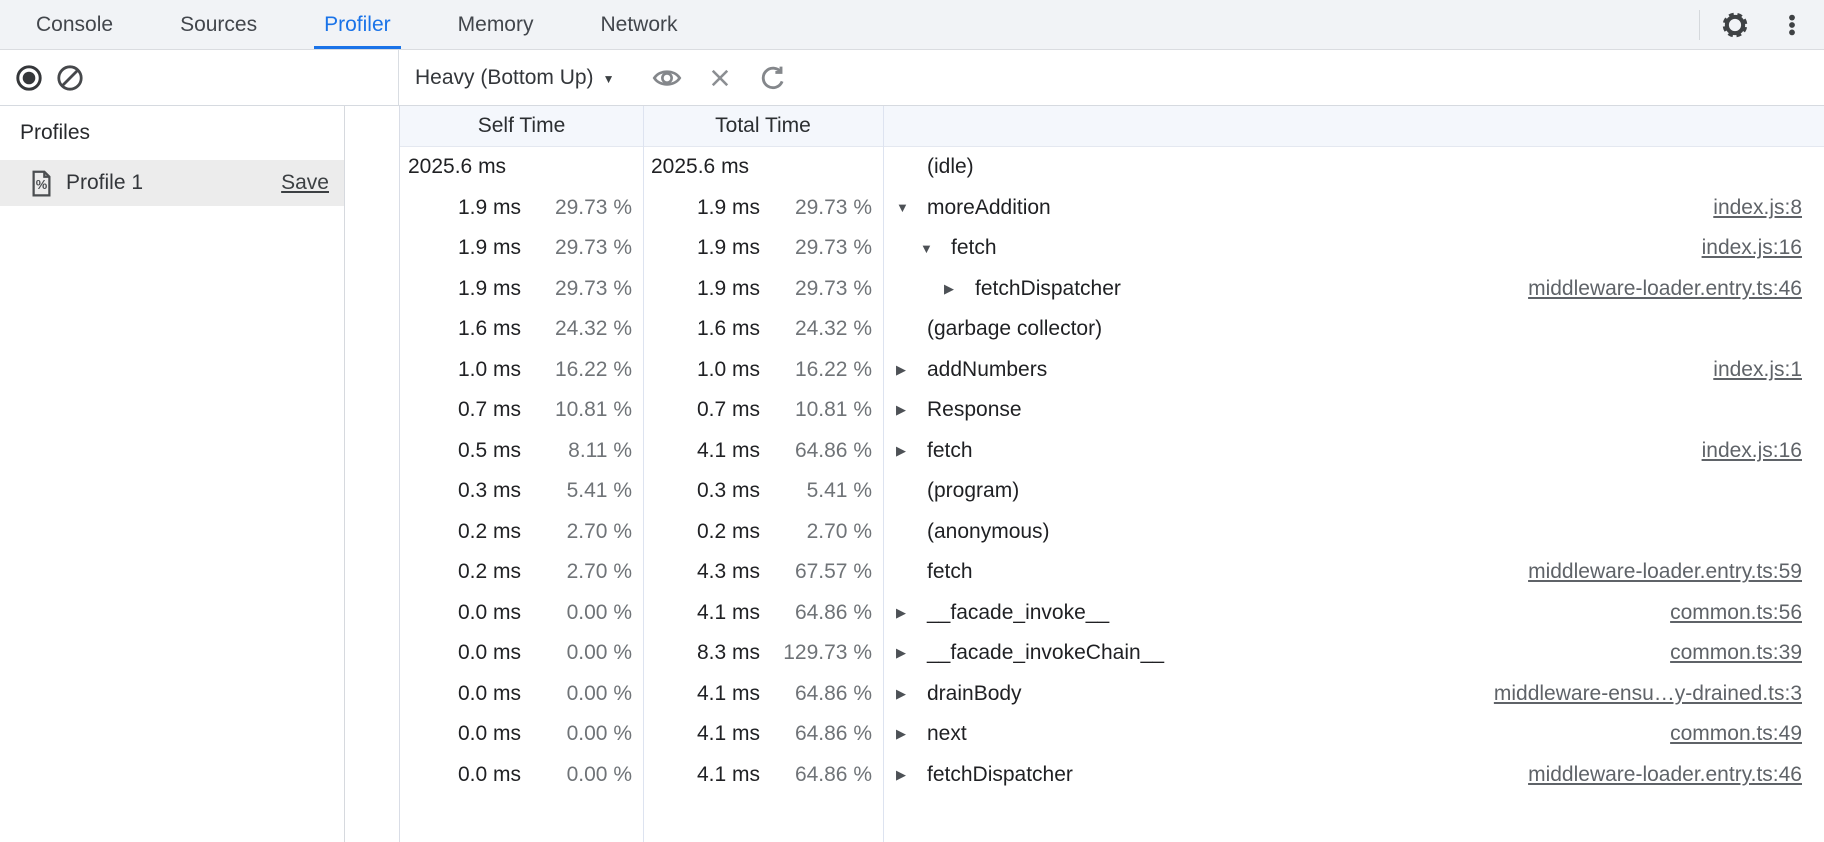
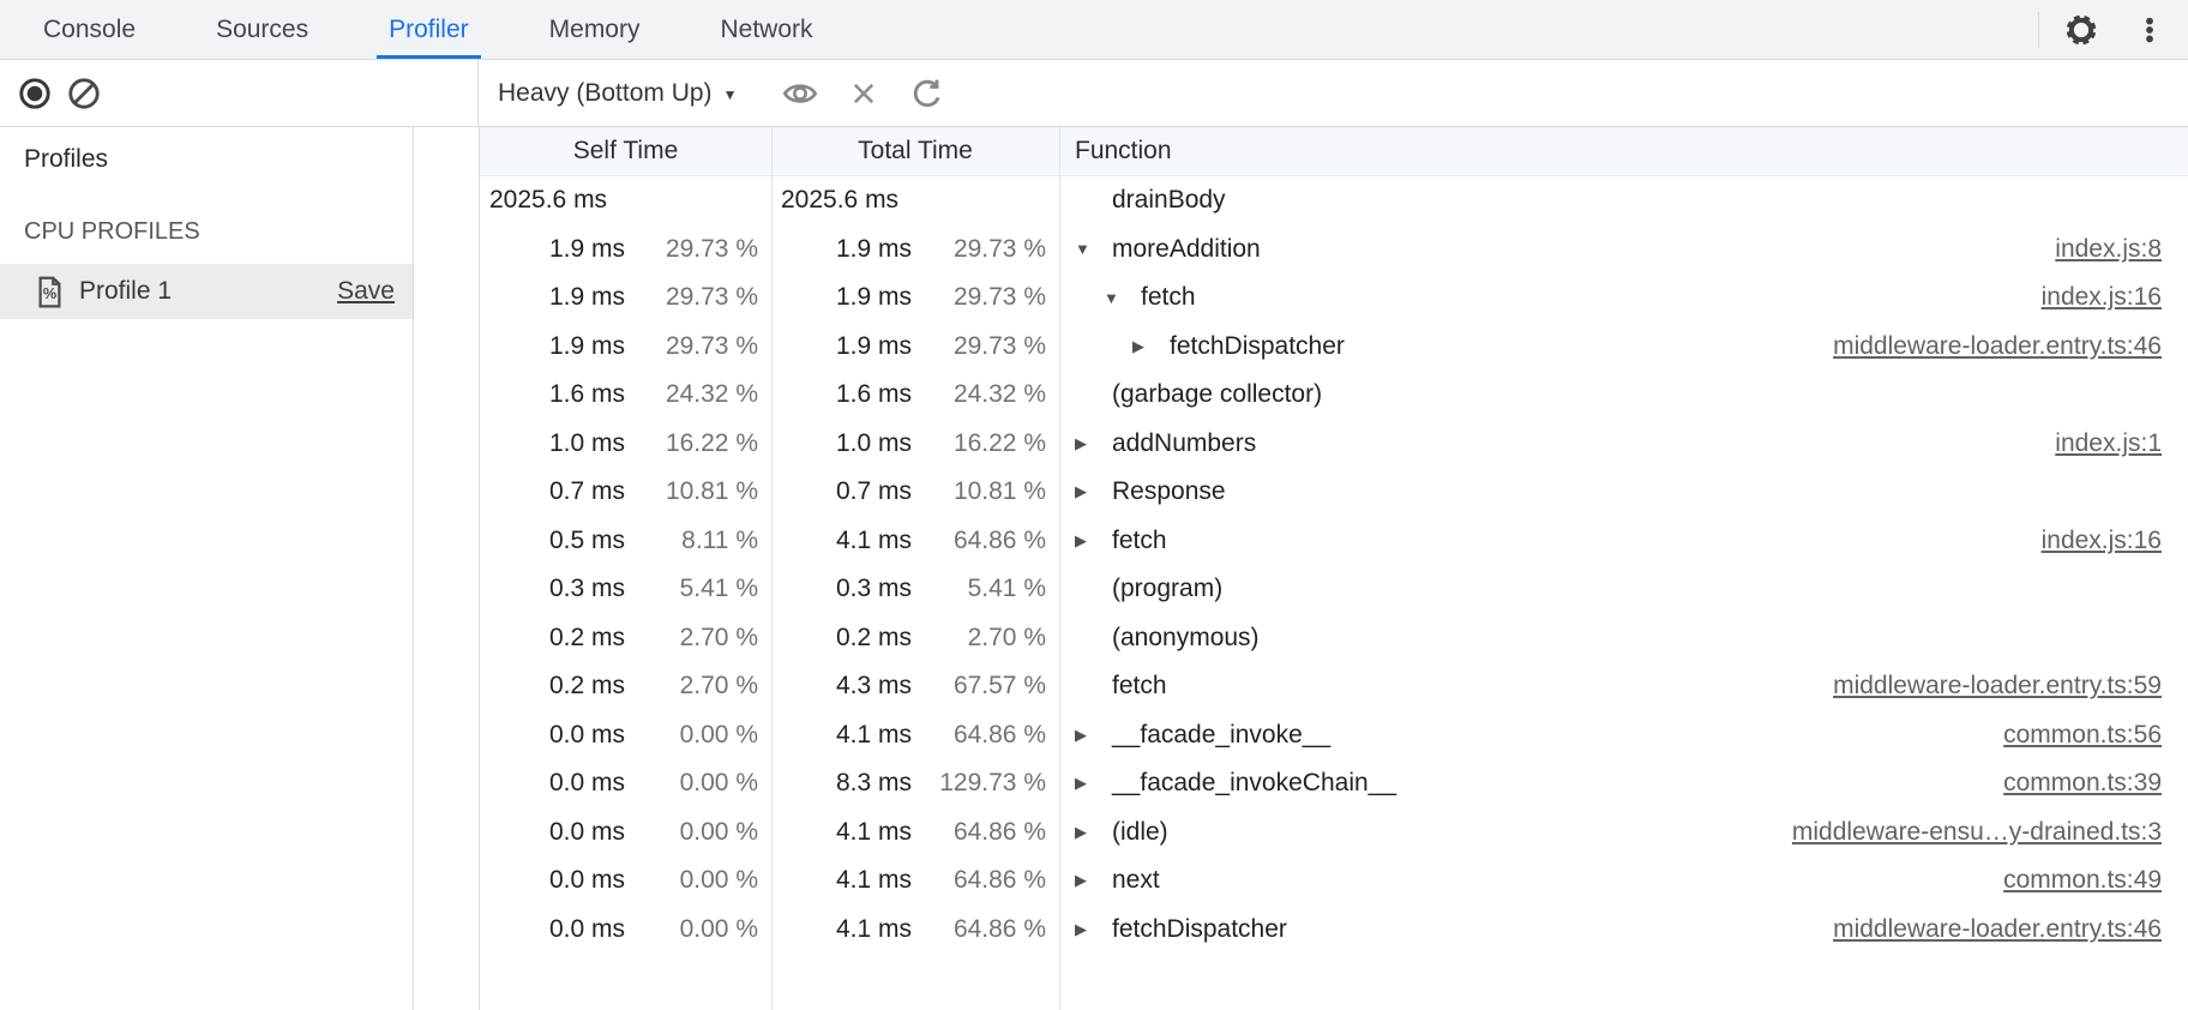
  Console
  Sources
  Profiler
  Memory
  Network
  Heavy (Bottom Up)
  ▼
  Profiles
+ CPU PROFILES
  %
  Profile 1
  Save
  Self Time
  Total Time
+ Function
  2025.6 ms
  2025.6 ms
- (idle)
+ drainBody
  1.9 ms
  29.73 %
  1.9 ms
  29.73 %
  ▼
  moreAddition
  index.js:8
  1.9 ms
  29.73 %
  1.9 ms
  29.73 %
  ▼
  fetch
  index.js:16
  1.9 ms
  29.73 %
  1.9 ms
  29.73 %
  ▶
  fetchDispatcher
  middleware-loader.entry.ts:46
  1.6 ms
  24.32 %
  1.6 ms
  24.32 %
  (garbage collector)
  1.0 ms
  16.22 %
  1.0 ms
  16.22 %
  ▶
  addNumbers
  index.js:1
  0.7 ms
  10.81 %
  0.7 ms
  10.81 %
  ▶
  Response
  0.5 ms
  8.11 %
  4.1 ms
  64.86 %
  ▶
  fetch
  index.js:16
  0.3 ms
  5.41 %
  0.3 ms
  5.41 %
  (program)
  0.2 ms
  2.70 %
  0.2 ms
  2.70 %
  (anonymous)
  0.2 ms
  2.70 %
  4.3 ms
  67.57 %
  fetch
  middleware-loader.entry.ts:59
  0.0 ms
  0.00 %
  4.1 ms
  64.86 %
  ▶
  __facade_invoke__
  common.ts:56
  0.0 ms
  0.00 %
  8.3 ms
  129.73 %
  ▶
  __facade_invokeChain__
  common.ts:39
  0.0 ms
  0.00 %
  4.1 ms
  64.86 %
  ▶
- drainBody
+ (idle)
  middleware-ensu…y-drained.ts:3
  0.0 ms
  0.00 %
  4.1 ms
  64.86 %
  ▶
  next
  common.ts:49
  0.0 ms
  0.00 %
  4.1 ms
  64.86 %
  ▶
  fetchDispatcher
  middleware-loader.entry.ts:46
